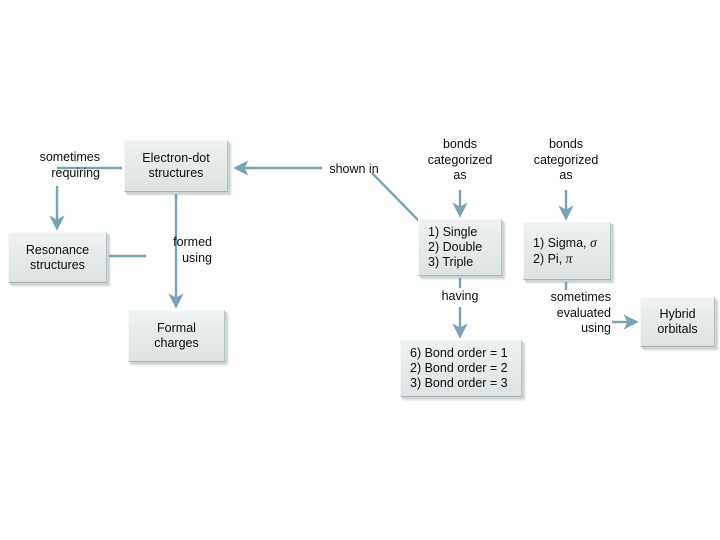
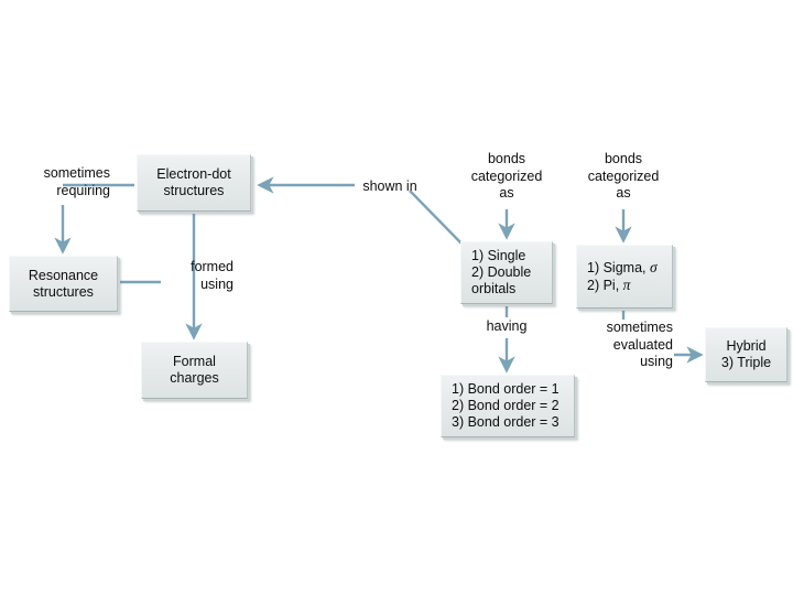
  Electron-dot
  structures
  Resonance
  structures
  Formal
  charges
  1) Single
  2) Double
- 3) Triple
+ orbitals
  1) Sigma, σ
  2) Pi, π
- 6) Bond order = 1
+ 1) Bond order = 1
  2) Bond order = 2
  3) Bond order = 3
  Hybrid
- orbitals
+ 3) Triple
  sometimes
  requiring
  formed
  using
  shown in
  bonds
  categorized
  as
  bonds
  categorized
  as
  having
  sometimes
  evaluated
  using
